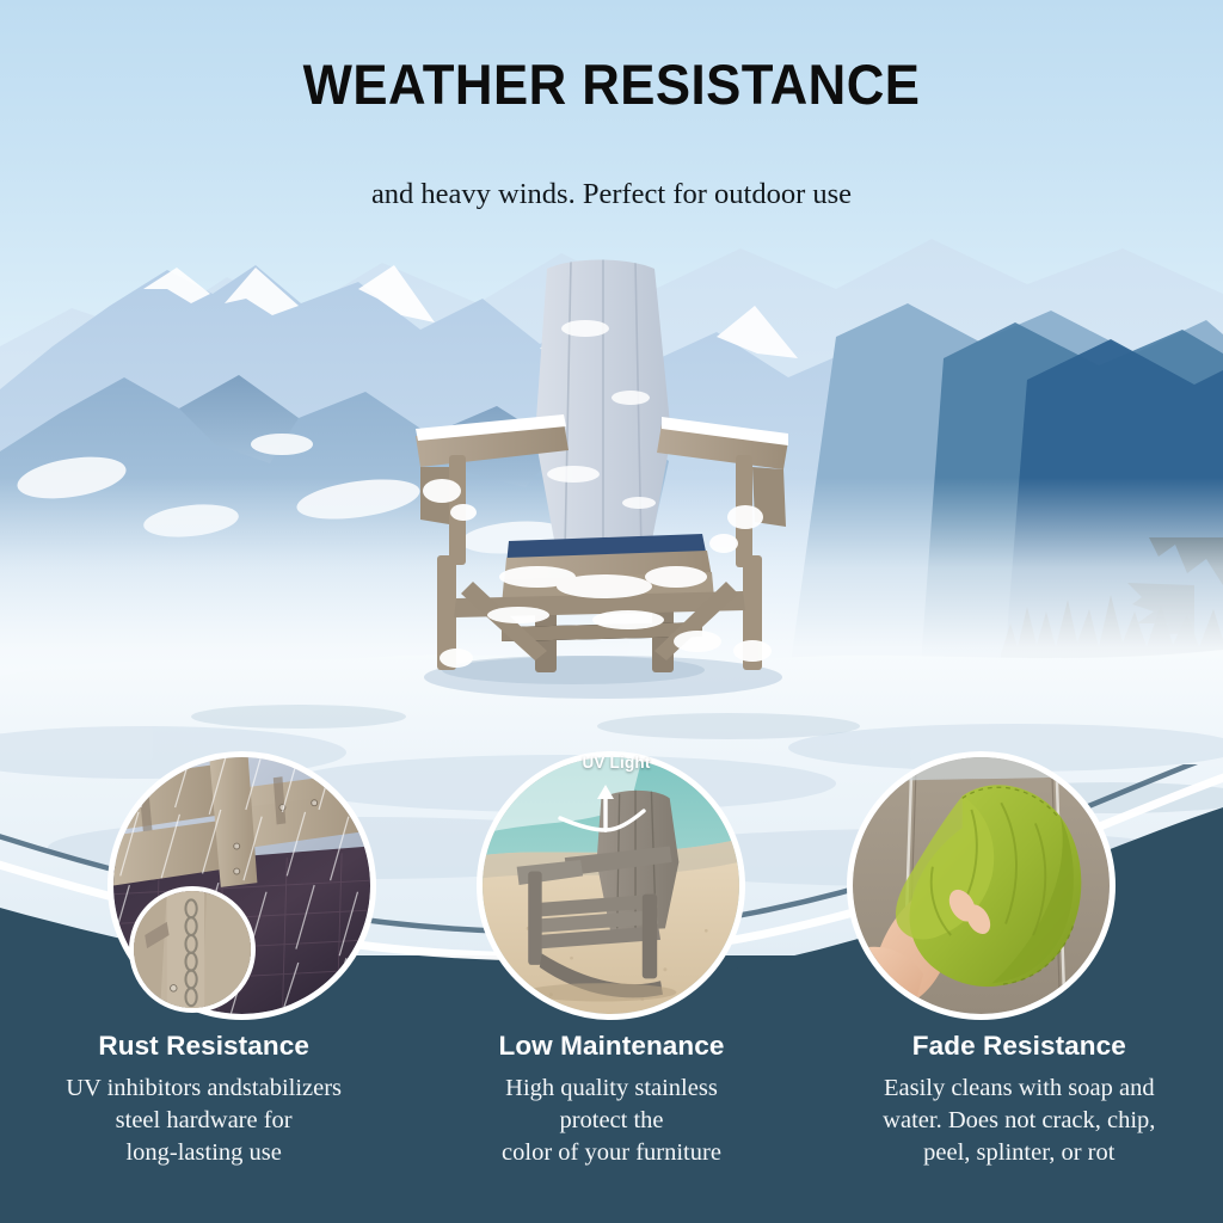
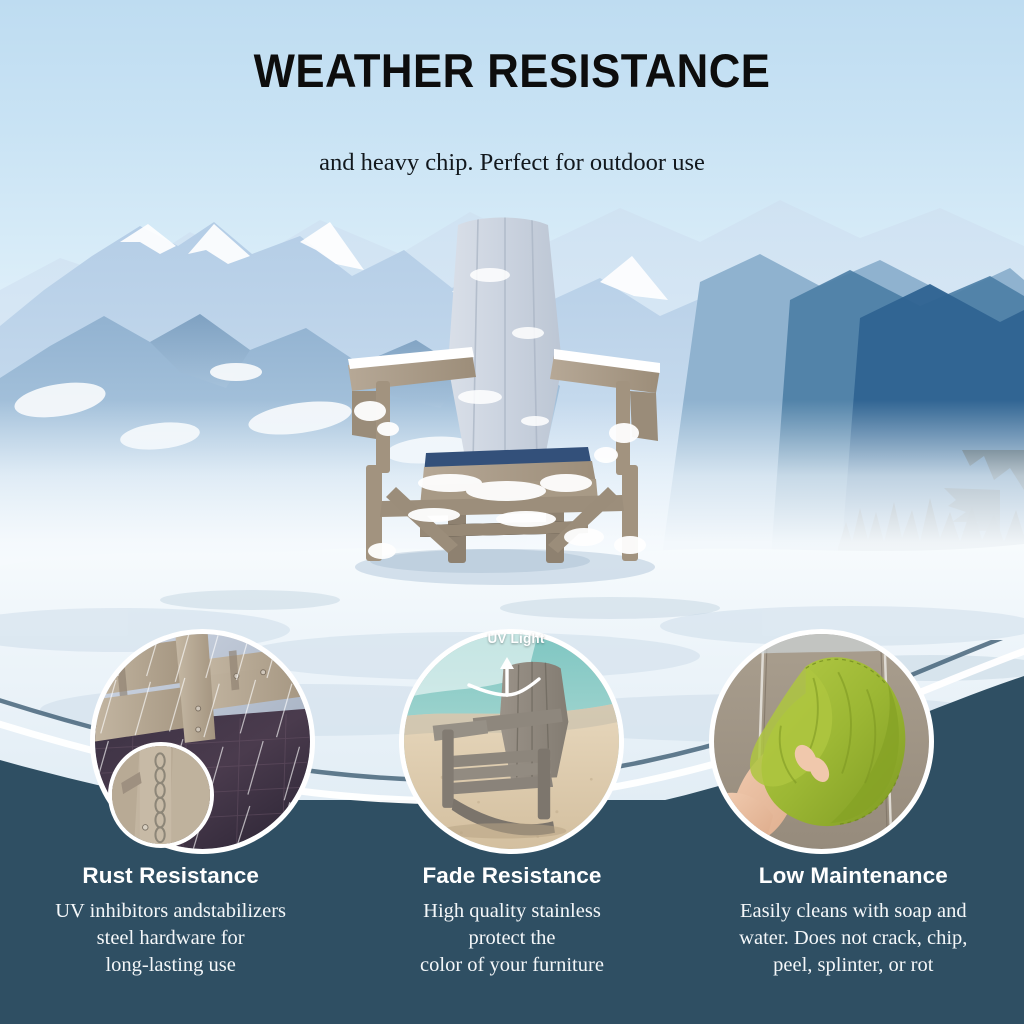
  WEATHER RESISTANCE
- and heavy winds. Perfect for outdoor use
+ and heavy chip. Perfect for outdoor use
  UV Light
  Rust Resistance
  UV inhibitors andstabilizers
  steel hardware for
  long-lasting use
- Low Maintenance
+ Fade Resistance
  High quality stainless
  protect the
  color of your furniture
- Fade Resistance
+ Low Maintenance
  Easily cleans with soap and
  water. Does not crack, chip,
  peel, splinter, or rot
